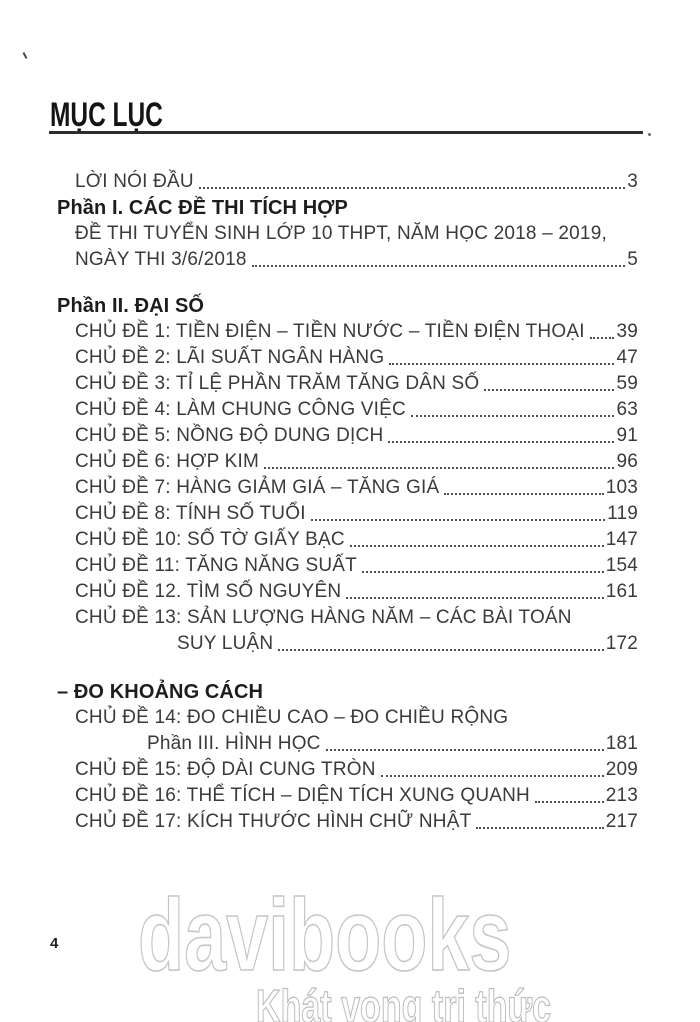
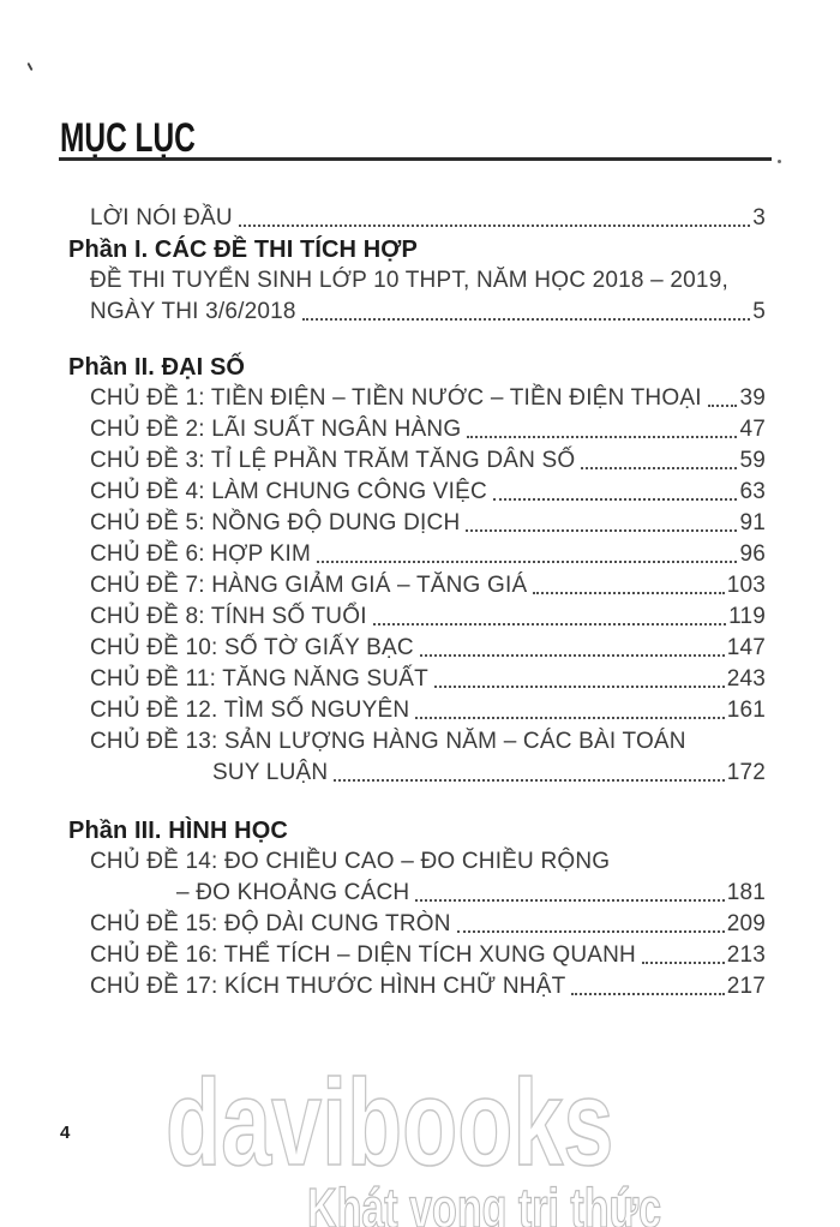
  MỤC LỤC
  LỜI NÓI ĐẦU
  3
  Phần I. CÁC ĐỀ THI TÍCH HỢP
  ĐỀ THI TUYỂN SINH LỚP 10 THPT, NĂM HỌC 2018 – 2019,
  NGÀY THI 3/6/2018
  5
  Phần II. ĐẠI SỐ
  CHỦ ĐỀ 1: TIỀN ĐIỆN – TIỀN NƯỚC – TIỀN ĐIỆN THOẠI
  39
  CHỦ ĐỀ 2: LÃI SUẤT NGÂN HÀNG
  47
  CHỦ ĐỀ 3: TỈ LỆ PHẦN TRĂM TĂNG DÂN SỐ
  59
  CHỦ ĐỀ 4: LÀM CHUNG CÔNG VIỆC
  63
  CHỦ ĐỀ 5: NỒNG ĐỘ DUNG DỊCH
  91
  CHỦ ĐỀ 6: HỢP KIM
  96
  CHỦ ĐỀ 7: HÀNG GIẢM GIÁ – TĂNG GIÁ
  103
  CHỦ ĐỀ 8: TÍNH SỐ TUỔI
  119
  CHỦ ĐỀ 10: SỐ TỜ GIẤY BẠC
  147
  CHỦ ĐỀ 11: TĂNG NĂNG SUẤT
- 154
+ 243
  CHỦ ĐỀ 12. TÌM SỐ NGUYÊN
  161
  CHỦ ĐỀ 13: SẢN LƯỢNG HÀNG NĂM – CÁC BÀI TOÁN
  SUY LUẬN
  172
- – ĐO KHOẢNG CÁCH
+ Phần III. HÌNH HỌC
  CHỦ ĐỀ 14: ĐO CHIỀU CAO – ĐO CHIỀU RỘNG
- Phần III. HÌNH HỌC
+ – ĐO KHOẢNG CÁCH
  181
  CHỦ ĐỀ 15: ĐỘ DÀI CUNG TRÒN
  209
  CHỦ ĐỀ 16: THỂ TÍCH – DIỆN TÍCH XUNG QUANH
  213
  CHỦ ĐỀ 17: KÍCH THƯỚC HÌNH CHỮ NHẬT
  217
  4
  davibooks
  Khát vọng tri thức
